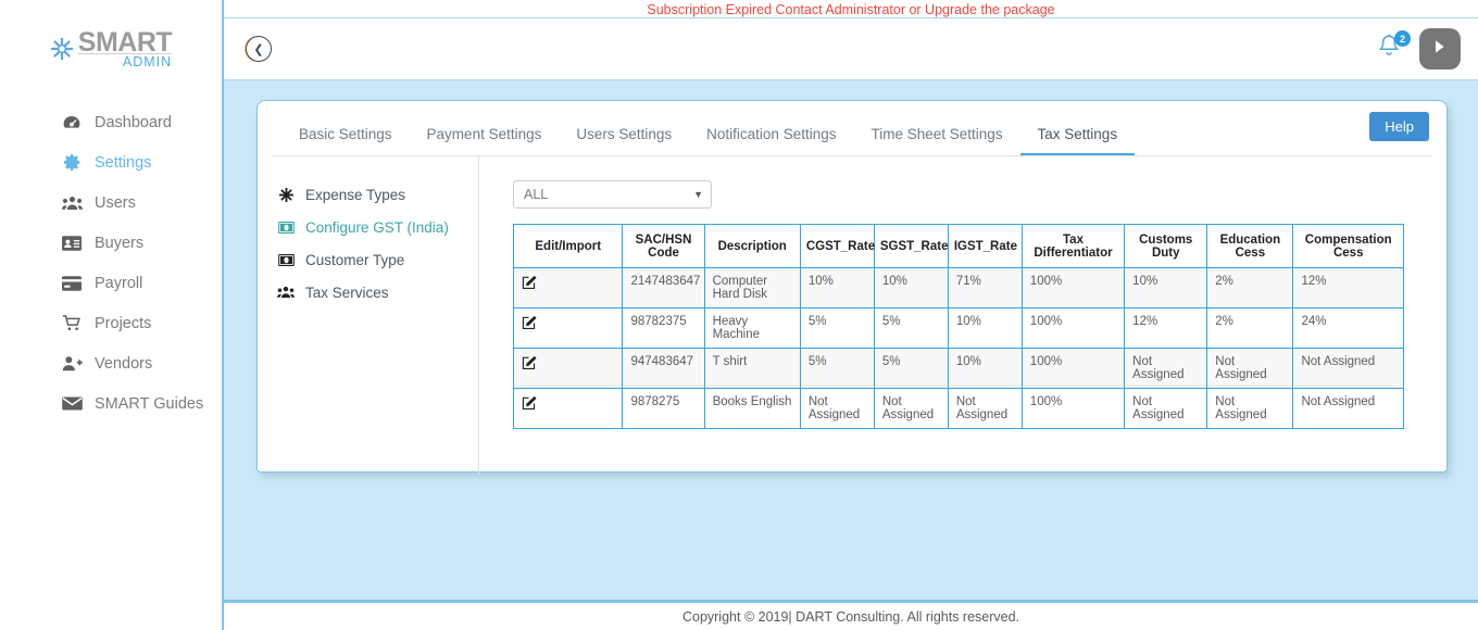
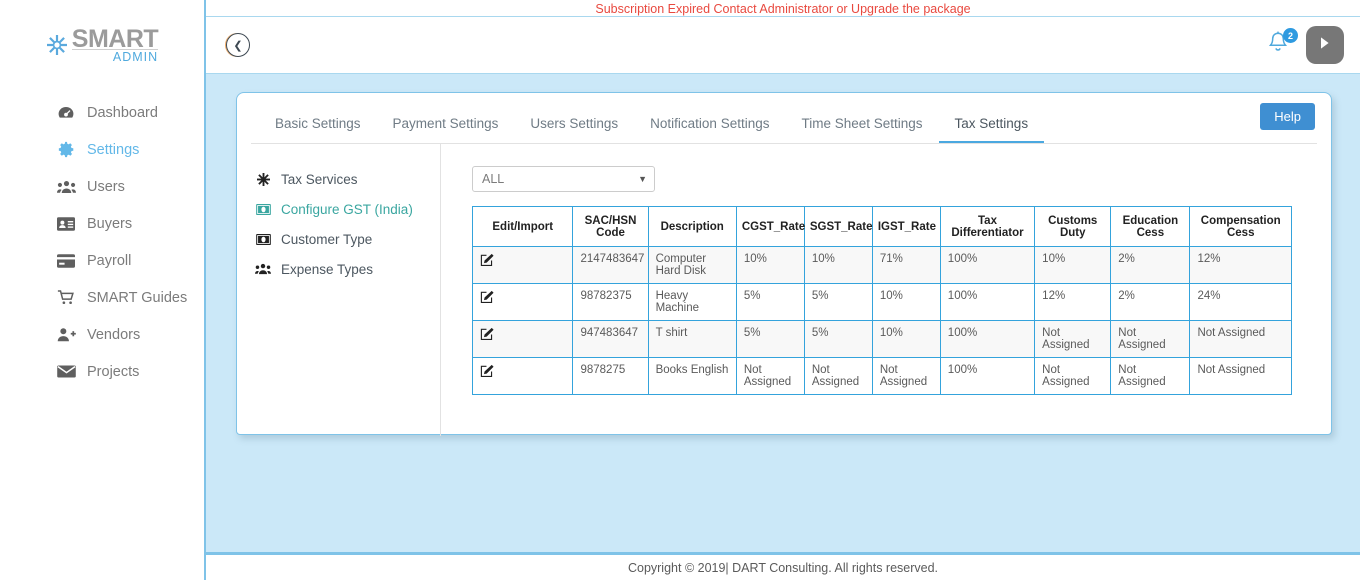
  SMART
  ADMIN
  Dashboard
  Settings
  Users
  Buyers
  Payroll
- Projects
+ SMART Guides
  Vendors
- SMART Guides
+ Projects
  Subscription Expired Contact Administrator or Upgrade the package
  ❮
  2
  Basic Settings
  Payment Settings
  Users Settings
  Notification Settings
  Time Sheet Settings
  Tax Settings
  Help
- Expense Types
+ Tax Services
  Configure GST (India)
  Customer Type
- Tax Services
+ Expense Types
  ALL
  ▼
  Edit/Import	SAC/HSN Code	Description	CGST_Rate	SGST_Rate	IGST_Rate	Tax Differentiator	Customs Duty	Education Cess	Compensation Cess
  	2147483647	Computer Hard Disk	10%	10%	71%	100%	10%	2%	12%
  	98782375	Heavy Machine	5%	5%	10%	100%	12%	2%	24%
  	947483647	T shirt	5%	5%	10%	100%	Not Assigned	Not Assigned	Not Assigned
  	9878275	Books English	Not Assigned	Not Assigned	Not Assigned	100%	Not Assigned	Not Assigned	Not Assigned
  Copyright © 2019| DART Consulting. All rights reserved.
